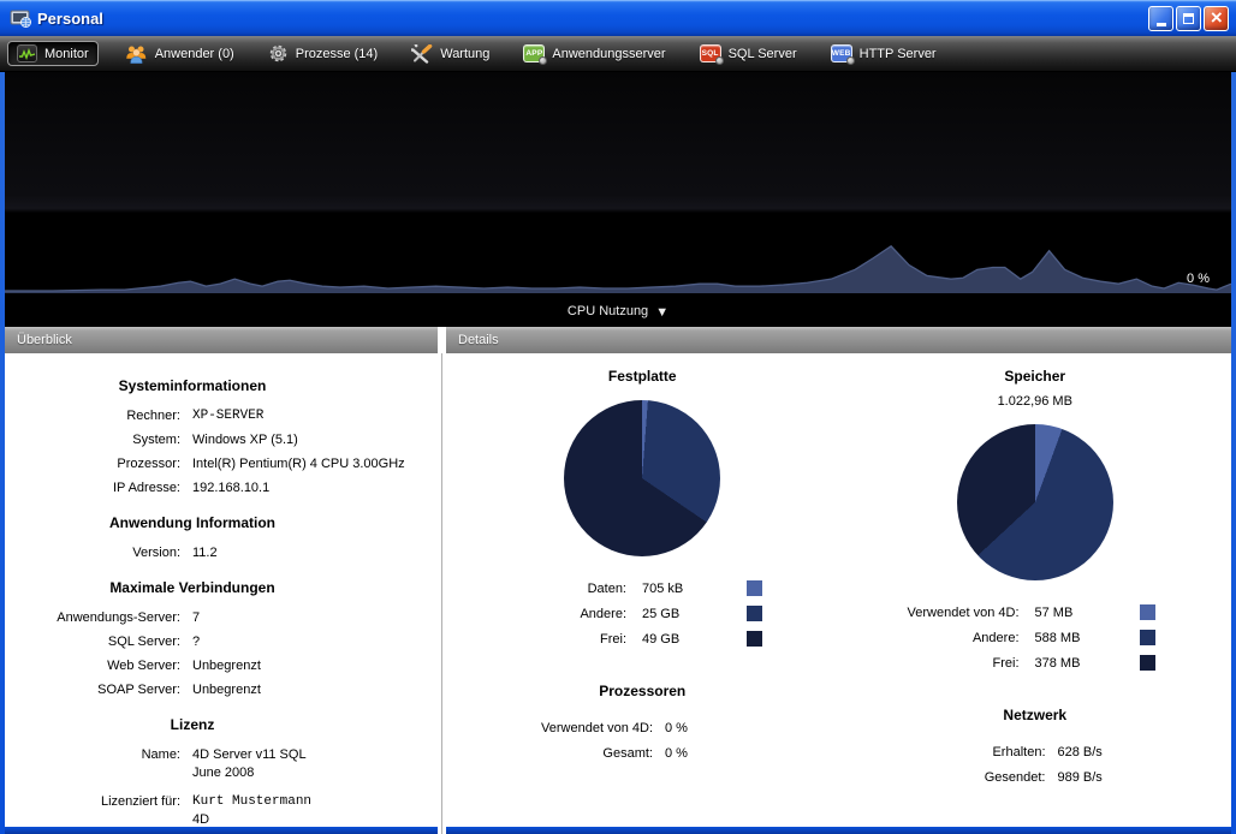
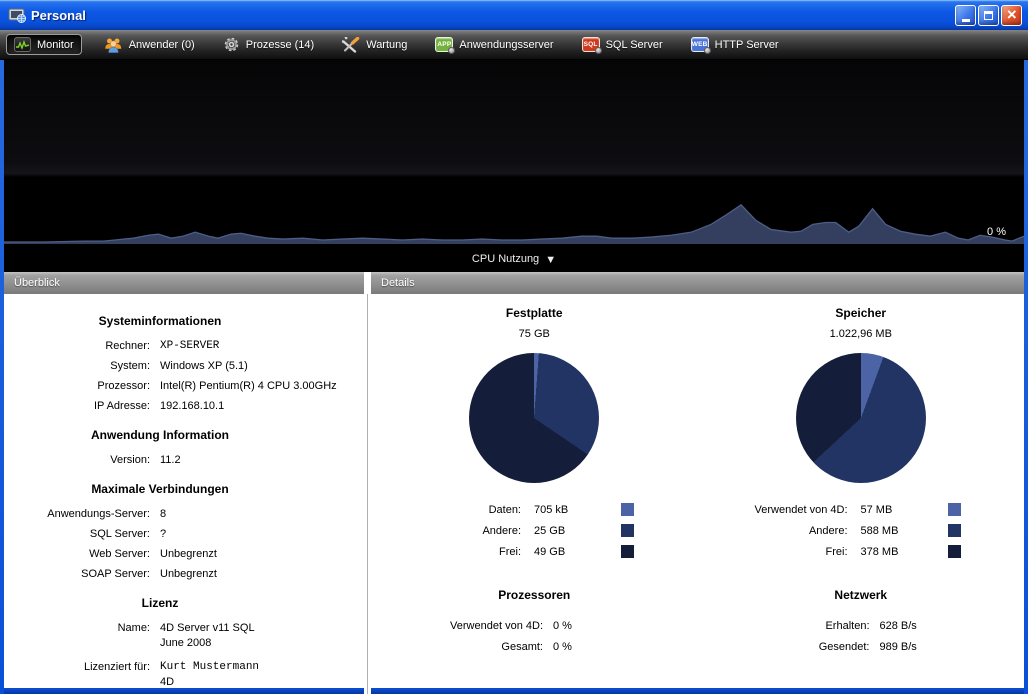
  Personal
  Monitor
  Anwender (0)
  Prozesse (14)
  Wartung
  Anwendungsserver
  SQL Server
  HTTP Server
  0 %
  CPU Nutzung
  ▼
  Überblick
  Details
  Systeminformationen
  Rechner:
  XP-SERVER
  System:
  Windows XP (5.1)
  Prozessor:
  Intel(R) Pentium(R) 4 CPU 3.00GHz
  IP Adresse:
  192.168.10.1
  Anwendung Information
  Version:
  11.2
  Maximale Verbindungen
  Anwendungs-Server:
- 7
+ 8
  SQL Server:
  ?
  Web Server:
  Unbegrenzt
  SOAP Server:
  Unbegrenzt
  Lizenz
  Name:
  4D Server v11 SQL
  June 2008
  Lizenziert für:
  Kurt Mustermann
  4D
  Festplatte
+ 75 GB
  Daten:
  705 kB
  Andere:
  25 GB
  Frei:
  49 GB
  Prozessoren
  Verwendet von 4D:
  0 %
  Gesamt:
  0 %
  Speicher
  1.022,96 MB
  Verwendet von 4D:
  57 MB
  Andere:
  588 MB
  Frei:
  378 MB
  Netzwerk
  Erhalten:
  628 B/s
  Gesendet:
  989 B/s
